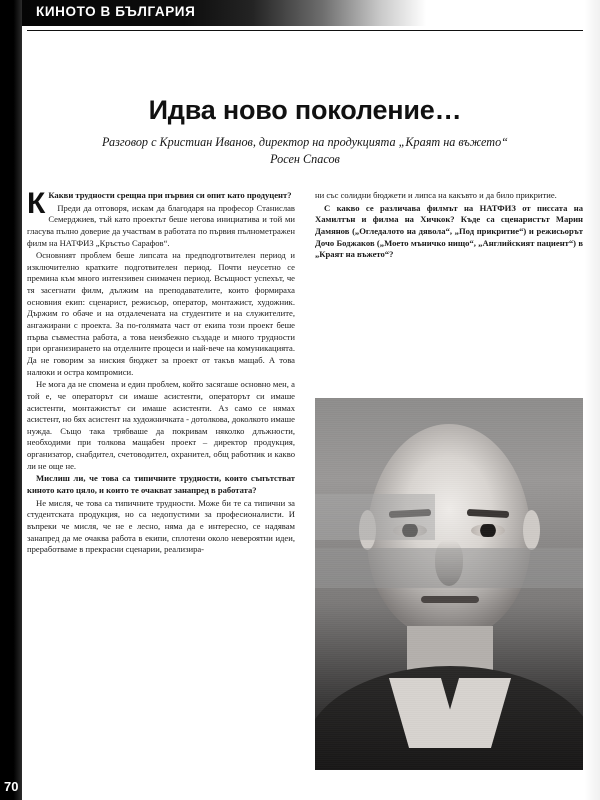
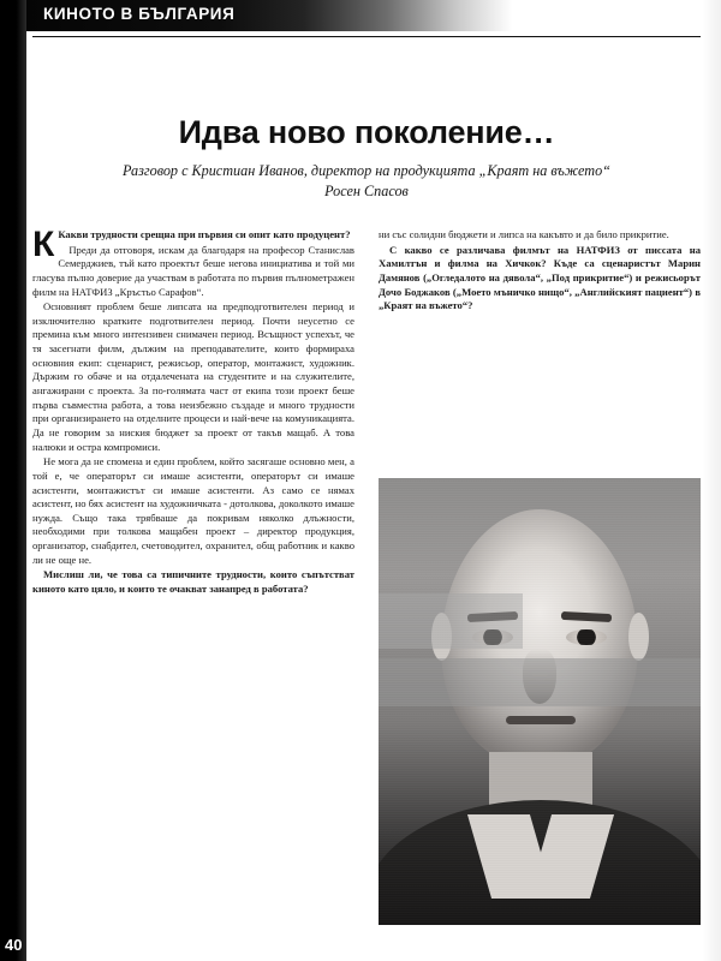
- 70
+ 40
  КИНОТО В БЪЛГАРИЯ
  Идва ново поколение…
  Разговор с Кристиан Иванов, директор на продукцията „Краят на въжето“
  Росен Спасов
  К
  Какви трудности срещна при първия си опит като продуцент?
  Преди да отговоря, искам да благодаря на професор Станислав Семерджиев, тъй като проектът беше негова инициатива и той ми гласува пълно доверие да участвам в работата по първия пълнометражен филм на НАТФИЗ „Кръстьо Сарафов“.
  Основният проблем беше липсата на предподготвителен период и изключително кратките подготвителен период. Почти неусетно се премина към много интензивен снимачен период. Всъщност успехът, че тя засегнати филм, дължим на преподавателите, които формираха основния екип: сценарист, режисьор, оператор, монтажист, художник. Държим го обаче и на отдалечената на студентите и на служителите, ангажирани с проекта. За по-голямата част от екипа този проект беше първа съвместна работа, а това неизбежно създаде и много трудности при организирането на отделните процеси и най-вече на комуникацията. Да не говорим за ниския бюджет за проект от такъв мащаб. А това налюки и остра компромиси.
  Не мога да не спомена и един проблем, който засягаше основно мен, а той е, че операторът си имаше асистенти, операторът си имаше асистенти, монтажистът си имаше асистенти. Аз само се нямах асистент, но бях асистент на художничката - дотолкова, доколкото имаше нужда. Също така трябваше да покривам няколко длъжности, необходими при толкова мащабен проект – директор продукция, организатор, снабдител, счетоводител, охранител, общ работник и какво ли не още не.
  Мислиш ли, че това са типичните трудности, които съпътстват киното като цяло, и които те очакват занапред в работата?
- Не мисля, че това са типичните трудности. Може би те са типични за студентската продукция, но са недопустими за професионалисти. И въпреки че мисля, че не е лесно, няма да е интересно, се надявам занапред да ме очаква работа в екипи, сплотени около невероятни идеи, преработваме в прекрасни сценарии, реализира-
  ни със солидни бюджети и липса на какъвто и да било прикритие.
  С какво се различава филмът на НАТФИЗ от писсата на Хамилтън и филма на Хичкок? Къде са сценаристът Марин Дамянов („Огледалото на дявола“, „Под прикритие“) и режисьорът Дочо Боджаков („Моето мъничко нищо“, „Английският пациент“) в „Краят на въжето“?
